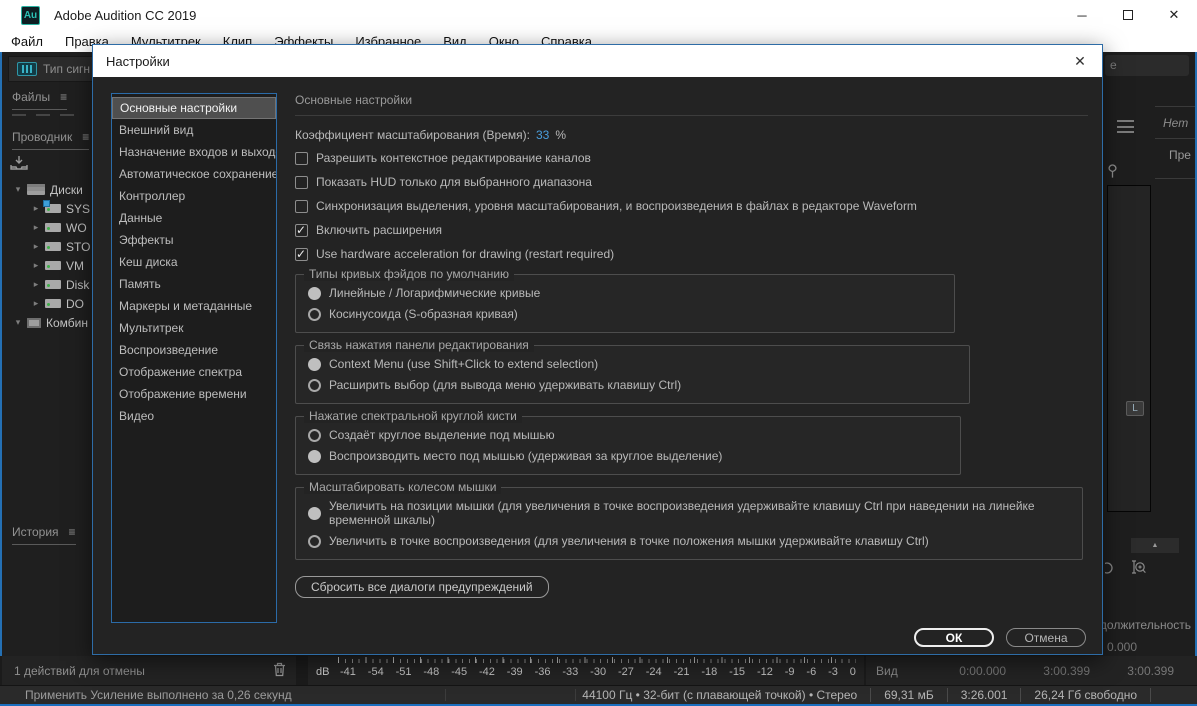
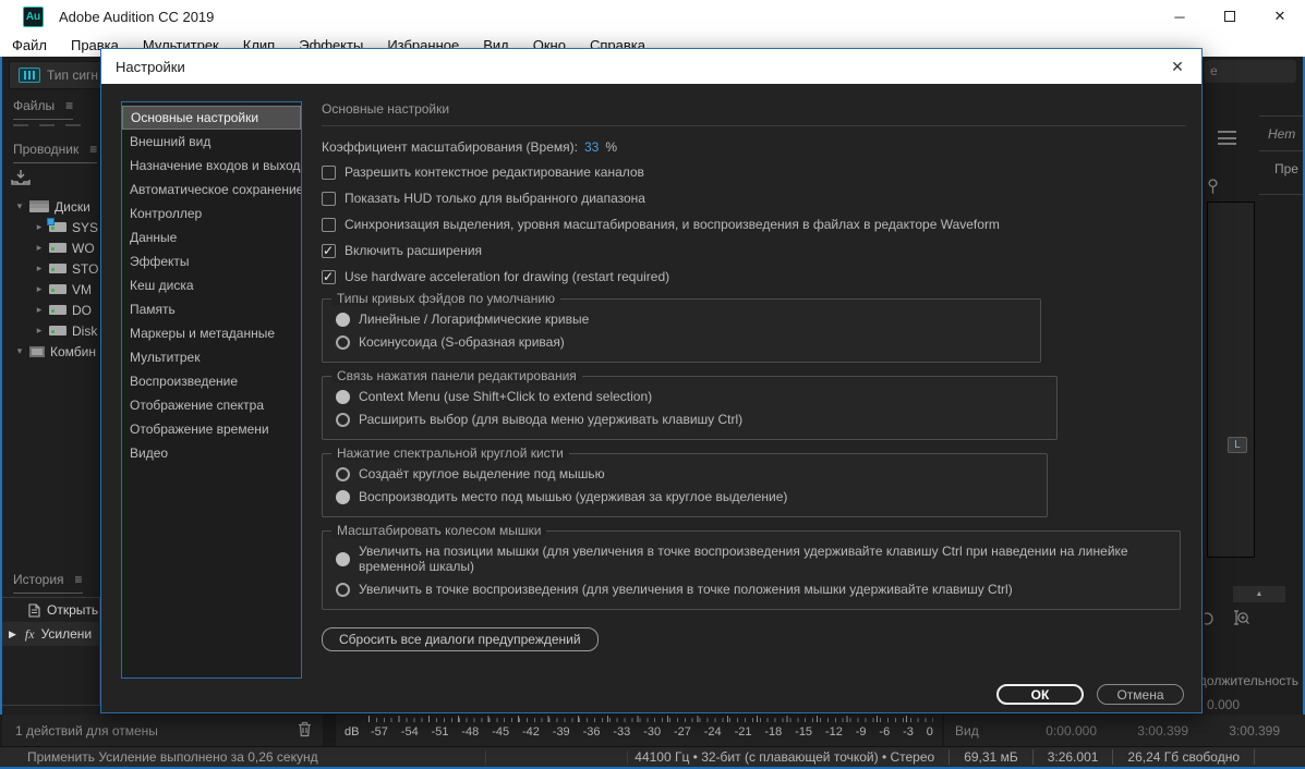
  Au
  Adobe Audition CC 2019
  ─
  ✕
  Файл
  Правка
  Мультитрек
  Клип
  Эффекты
  Избранное
  Вид
  Окно
  Справка
  Тип сигн
  Файлы
  ≡
  Проводник
  ≡
  ▾
  Диски
  ▸
  SYS
  ▸
  WO
  ▸
  STO
  ▸
  VM
  ▸
- Disk
+ DO
  ▸
- DO
+ Disk
  ▾
  Комбин
  История
  ≡
+ Открыть
+ ▶
+ fx
+ Усилени
  е
  Нет
  Пре
  L
  должительность
  0.000
  1 действий для отмены
  dB
- -41
+ -57
  -54
  -51
  -48
  -45
  -42
  -39
  -36
  -33
  -30
  -27
  -24
  -21
  -18
  -15
  -12
  -9
  -6
  -3
  0
  Вид
  0:00.000
  3:00.399
  3:00.399
  Применить Усиление выполнено за 0,26 секунд
  44100 Гц • 32-бит (с плавающей точкой) • Стерео
  69,31 мБ
  3:26.001
  26,24 Гб свободно
  Настройки
  ✕
  Основные настройки
  Внешний вид
  Назначение входов и выход
  Автоматическое сохранение
  Контроллер
  Данные
  Эффекты
  Кеш диска
  Память
  Маркеры и метаданные
  Мультитрек
  Воспроизведение
  Отображение спектра
  Отображение времени
  Видео
  Основные настройки
  Коэффициент масштабирования (Время):
  33
  %
  Разрешить контекстное редактирование каналов
  Показать HUD только для выбранного диапазона
  Синхронизация выделения, уровня масштабирования, и воспроизведения в файлах в редакторе Waveform
  ✓
  Включить расширения
  ✓
  Use hardware acceleration for drawing (restart required)
  Типы кривых фэйдов по умолчанию
  Линейные / Логарифмические кривые
  Косинусоида (S-образная кривая)
  Связь нажатия панели редактирования
  Context Menu (use Shift+Click to extend selection)
  Расширить выбор (для вывода меню удерживать клавишу Ctrl)
  Нажатие спектральной круглой кисти
  Создаёт круглое выделение под мышью
  Воспроизводить место под мышью (удерживая за круглое выделение)
  Масштабировать колесом мышки
  Увеличить на позиции мышки (для увеличения в точке воспроизведения удерживайте клавишу Ctrl при наведении на линейке временной шкалы)
  Увеличить в точке воспроизведения (для увеличения в точке положения мышки удерживайте клавишу Ctrl)
  Сбросить все диалоги предупреждений
  ОК
  Отмена
